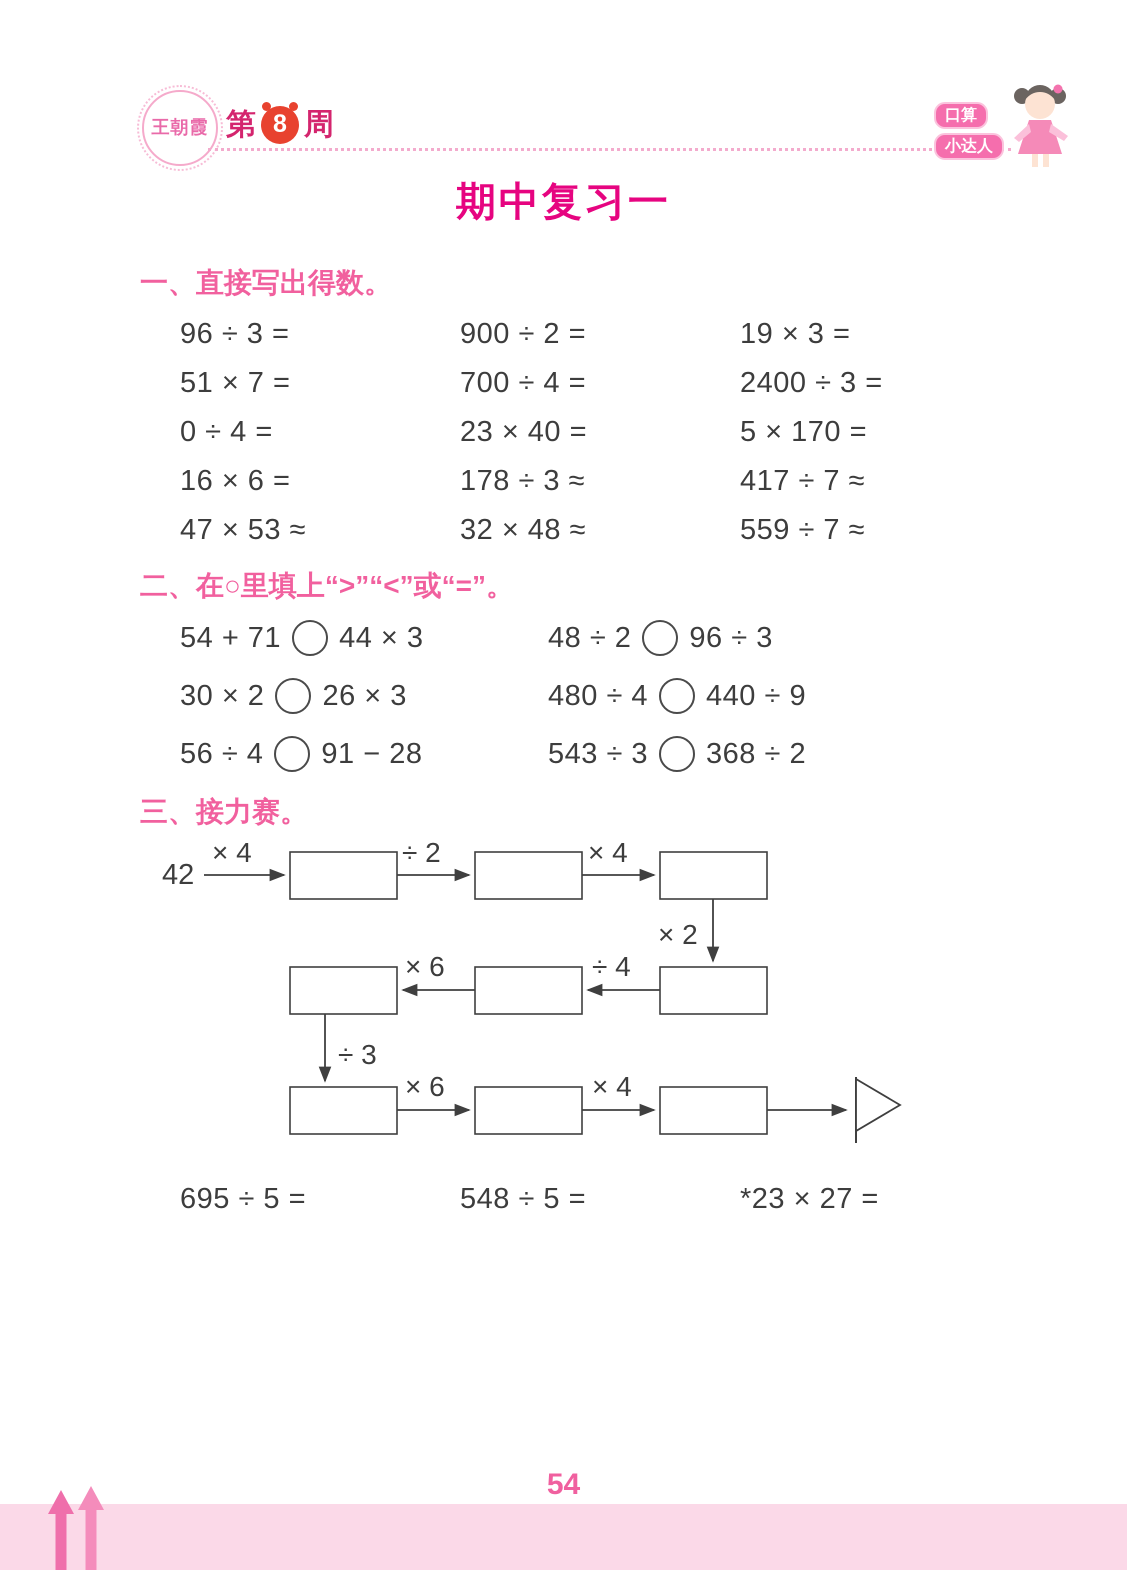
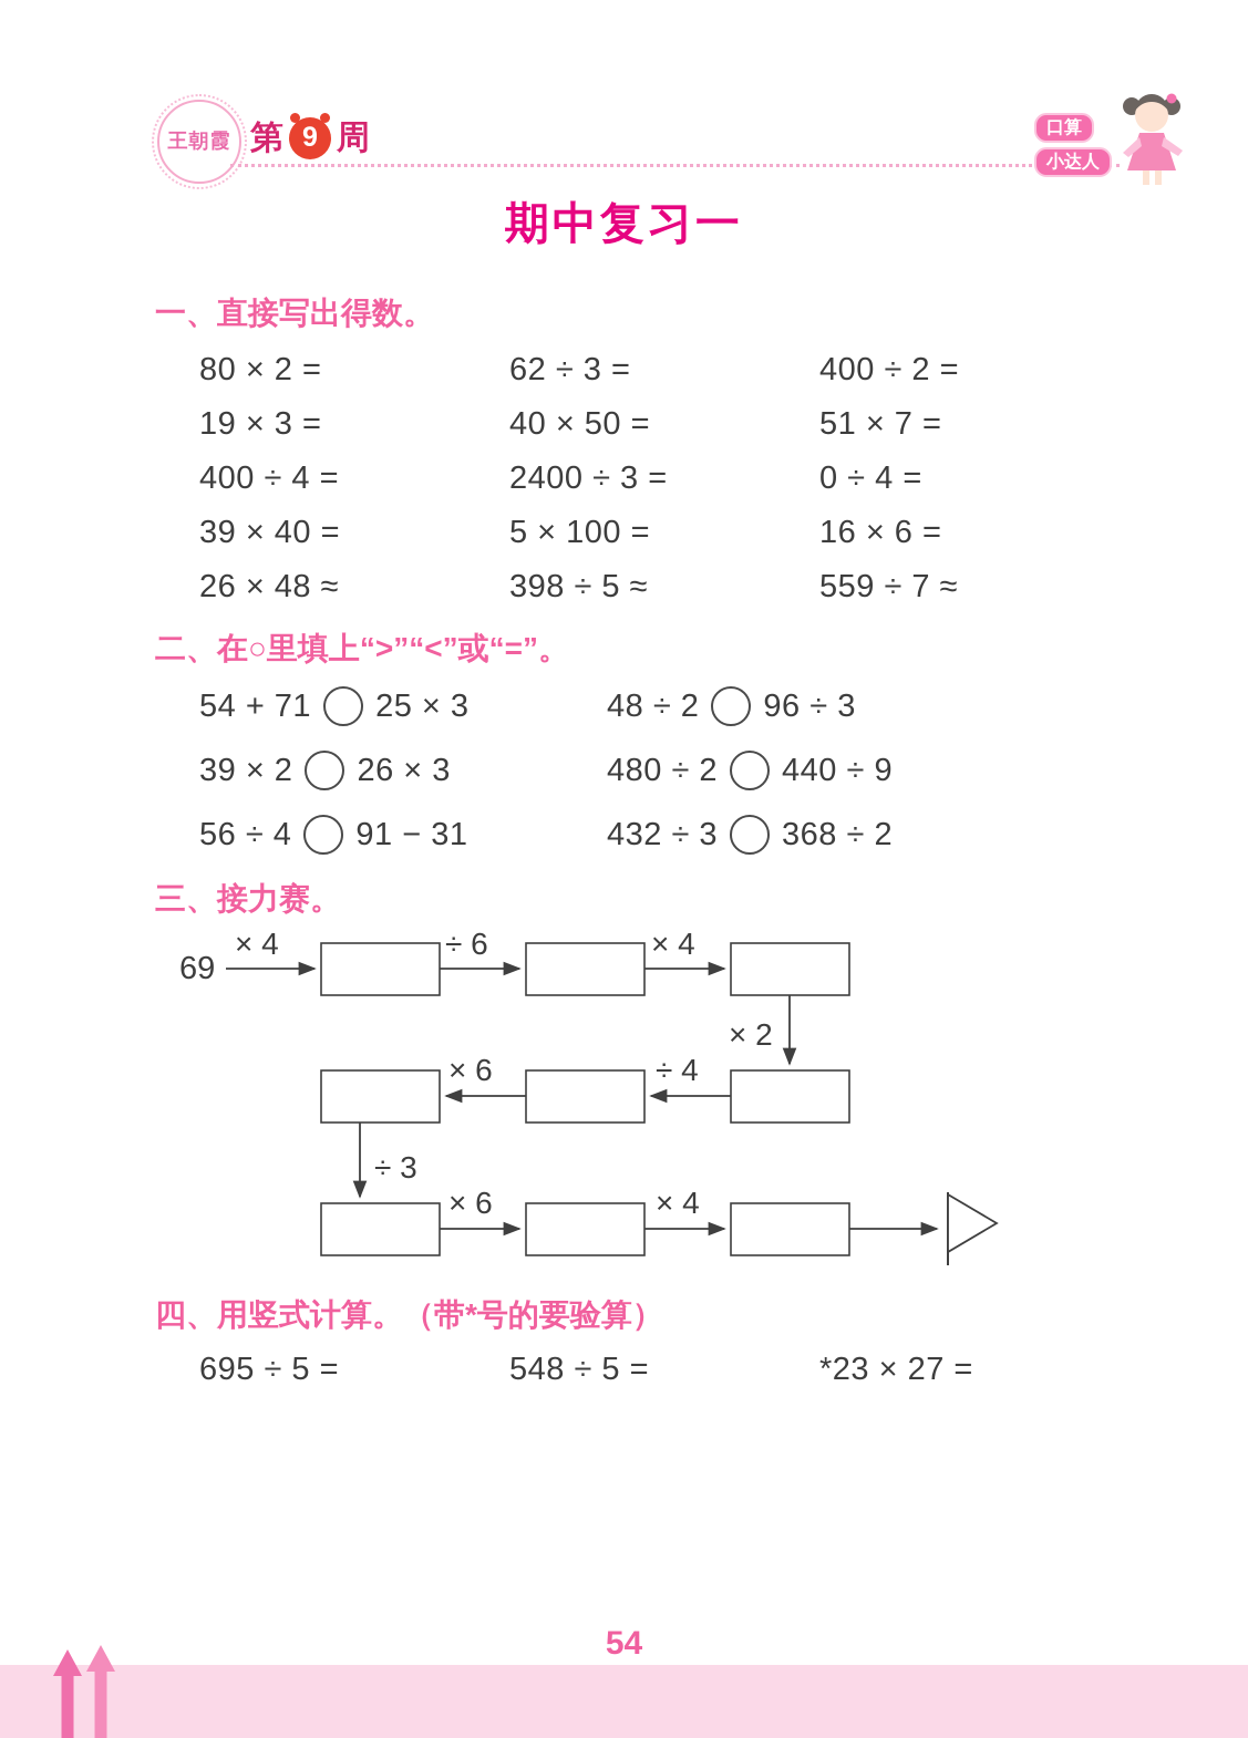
  王朝霞
  第
- 8
+ 9
  周
  口算
  小达人
  期中复习一
  一、直接写出得数。
+ 80 × 2 =
- 96 ÷ 3 =
+ 62 ÷ 3 =
- 900 ÷ 2 =
+ 400 ÷ 2 =
  19 × 3 =
+ 40 × 50 =
  51 × 7 =
- 700 ÷ 4 =
+ 400 ÷ 4 =
  2400 ÷ 3 =
  0 ÷ 4 =
- 23 × 40 =
+ 39 × 40 =
- 5 × 170 =
+ 5 × 100 =
  16 × 6 =
- 178 ÷ 3 ≈
- 417 ÷ 7 ≈
- 47 × 53 ≈
- 32 × 48 ≈
+ 26 × 48 ≈
+ 398 ÷ 5 ≈
  559 ÷ 7 ≈
  二、在○里填上“>”“<”或“=”。
  54 + 71
- 44 × 3
+ 25 × 3
  48 ÷ 2
  96 ÷ 3
- 30 × 2
+ 39 × 2
  26 × 3
- 480 ÷ 4
+ 480 ÷ 2
  440 ÷ 9
  56 ÷ 4
- 91 − 28
+ 91 − 31
- 543 ÷ 3
+ 432 ÷ 3
  368 ÷ 2
  三、接力赛。
- 42
+ 69
  × 4
- ÷ 2
+ ÷ 6
  × 4
  × 2
  ÷ 4
  × 6
  ÷ 3
  × 6
  × 4
+ 四、用竖式计算。（带*号的要验算）
  695 ÷ 5 =
  548 ÷ 5 =
  *23 × 27 =
  54
